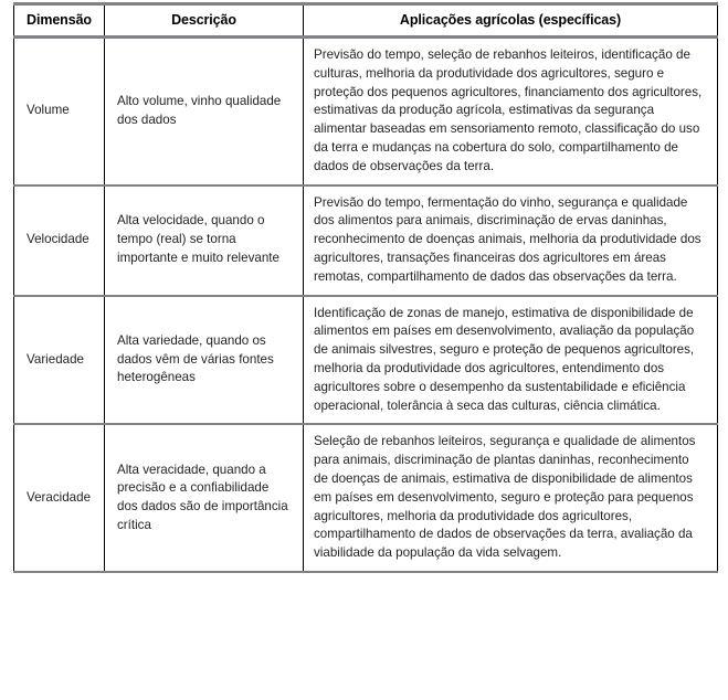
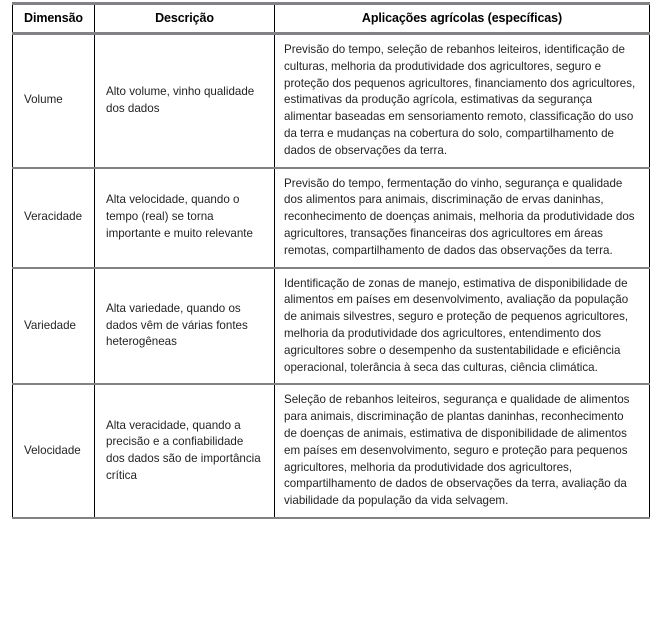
  Dimensão	Descrição	Aplicações agrícolas (específicas)
  Volume	Alto volume, vinho qualidade dos dados	Previsão do tempo, seleção de rebanhos leiteiros, identificação de culturas, melhoria da produtividade dos agricultores, seguro e proteção dos pequenos agricultores, financiamento dos agricultores, estimativas da produção agrícola, estimativas da segurança alimentar baseadas em sensoriamento remoto, classificação do uso da terra e mudanças na cobertura do solo, compartilhamento de dados de observações da terra.
- Velocidade	Alta velocidade, quando o tempo (real) se torna importante e muito relevante	Previsão do tempo, fermentação do vinho, segurança e qualidade dos alimentos para animais, discriminação de ervas daninhas, reconhecimento de doenças animais, melhoria da produtividade dos agricultores, transações financeiras dos agricultores em áreas remotas, compartilhamento de dados das observações da terra.
+ Veracidade	Alta velocidade, quando o tempo (real) se torna importante e muito relevante	Previsão do tempo, fermentação do vinho, segurança e qualidade dos alimentos para animais, discriminação de ervas daninhas, reconhecimento de doenças animais, melhoria da produtividade dos agricultores, transações financeiras dos agricultores em áreas remotas, compartilhamento de dados das observações da terra.
  Variedade	Alta variedade, quando os dados vêm de várias fontes heterogêneas	Identificação de zonas de manejo, estimativa de disponibilidade de alimentos em países em desenvolvimento, avaliação da população de animais silvestres, seguro e proteção de pequenos agricultores, melhoria da produtividade dos agricultores, entendimento dos agricultores sobre o desempenho da sustentabilidade e eficiência operacional, tolerância à seca das culturas, ciência climática.
- Veracidade	Alta veracidade, quando a precisão e a confiabilidade dos dados são de importância crítica	Seleção de rebanhos leiteiros, segurança e qualidade de alimentos para animais, discriminação de plantas daninhas, reconhecimento de doenças de animais, estimativa de disponibilidade de alimentos em países em desenvolvimento, seguro e proteção para pequenos agricultores, melhoria da produtividade dos agricultores, compartilhamento de dados de observações da terra, avaliação da viabilidade da população da vida selvagem.
+ Velocidade	Alta veracidade, quando a precisão e a confiabilidade dos dados são de importância crítica	Seleção de rebanhos leiteiros, segurança e qualidade de alimentos para animais, discriminação de plantas daninhas, reconhecimento de doenças de animais, estimativa de disponibilidade de alimentos em países em desenvolvimento, seguro e proteção para pequenos agricultores, melhoria da produtividade dos agricultores, compartilhamento de dados de observações da terra, avaliação da viabilidade da população da vida selvagem.
